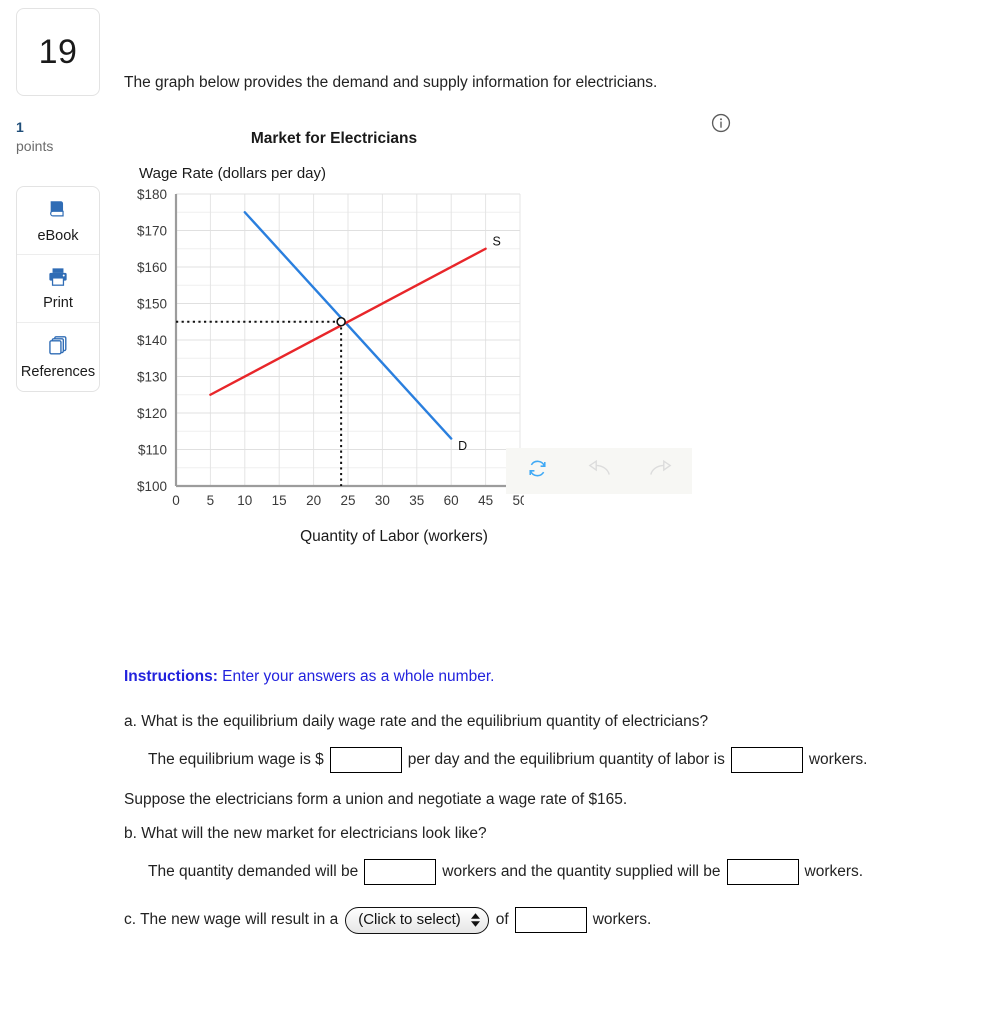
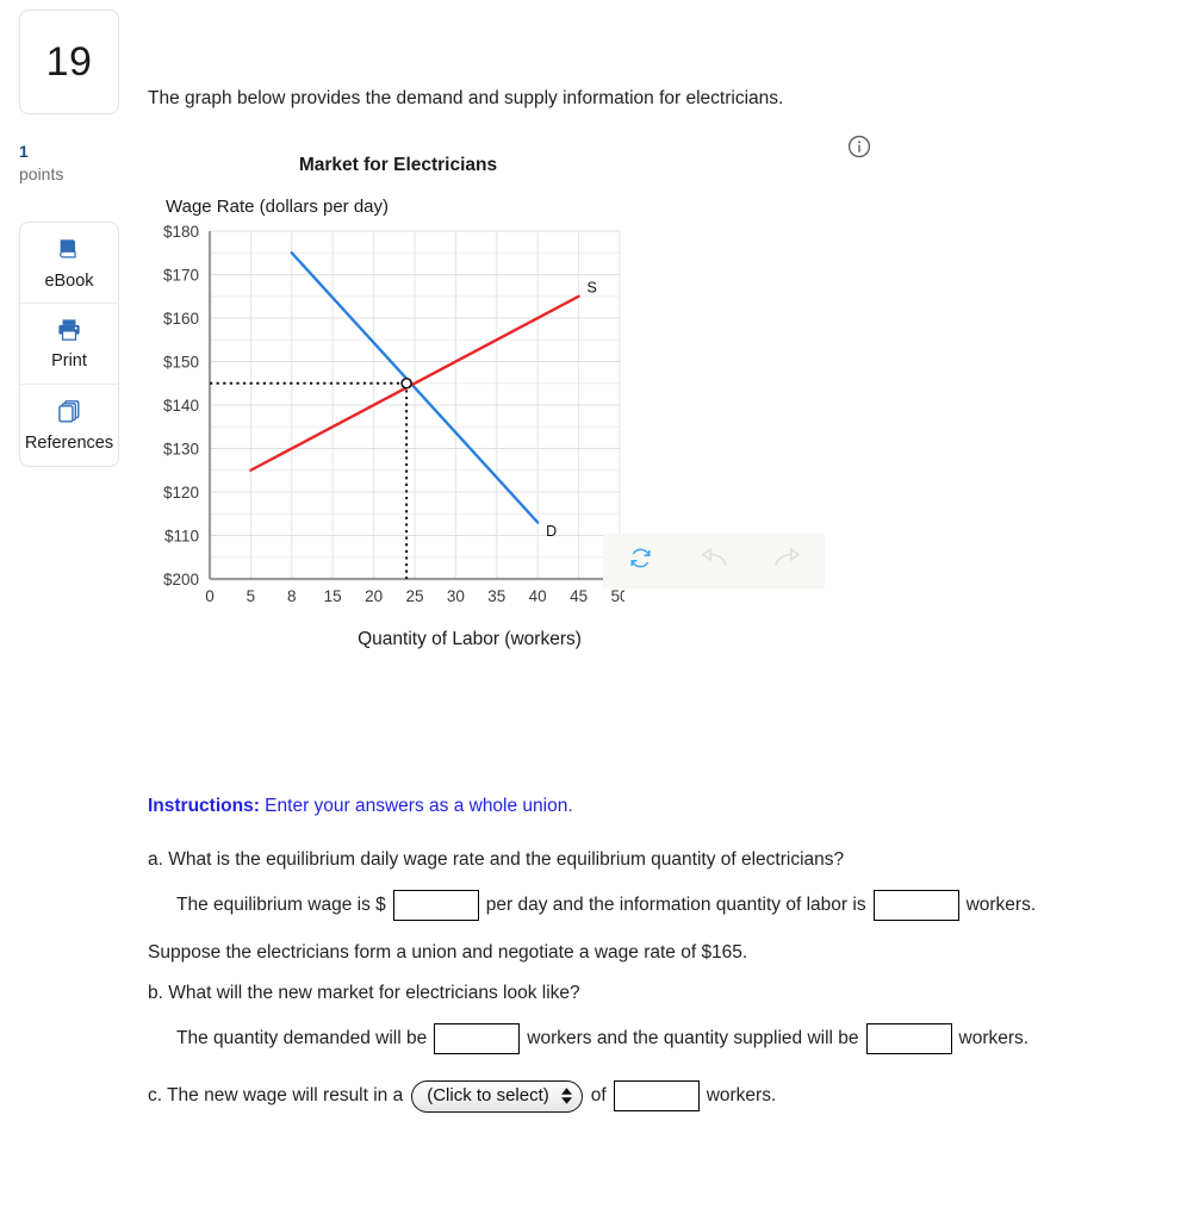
  19
  1
  points
  eBook
  Print
  References
  The graph below provides the demand and supply information for electricians.
  Market for Electricians
  Wage Rate (dollars per day)
- $100
+ $200
  $110
  $120
  $130
  $140
  $150
  $160
  $170
  $180
  0
  5
- 10
+ 8
  15
  20
  25
  30
  35
- 60
+ 40
  45
  50
  D
  S
  Quantity of Labor (workers)
- Instructions: Enter your answers as a whole number.
+ Instructions: Enter your answers as a whole union.
  a. What is the equilibrium daily wage rate and the equilibrium quantity of electricians?
  The equilibrium wage is $
- per day and the equilibrium quantity of labor is
+ per day and the information quantity of labor is
  workers.
  Suppose the electricians form a union and negotiate a wage rate of $165.
  b. What will the new market for electricians look like?
  The quantity demanded will be
  workers and the quantity supplied will be
  workers.
  c. The new wage will result in a
  (Click to select)
  of
  workers.
